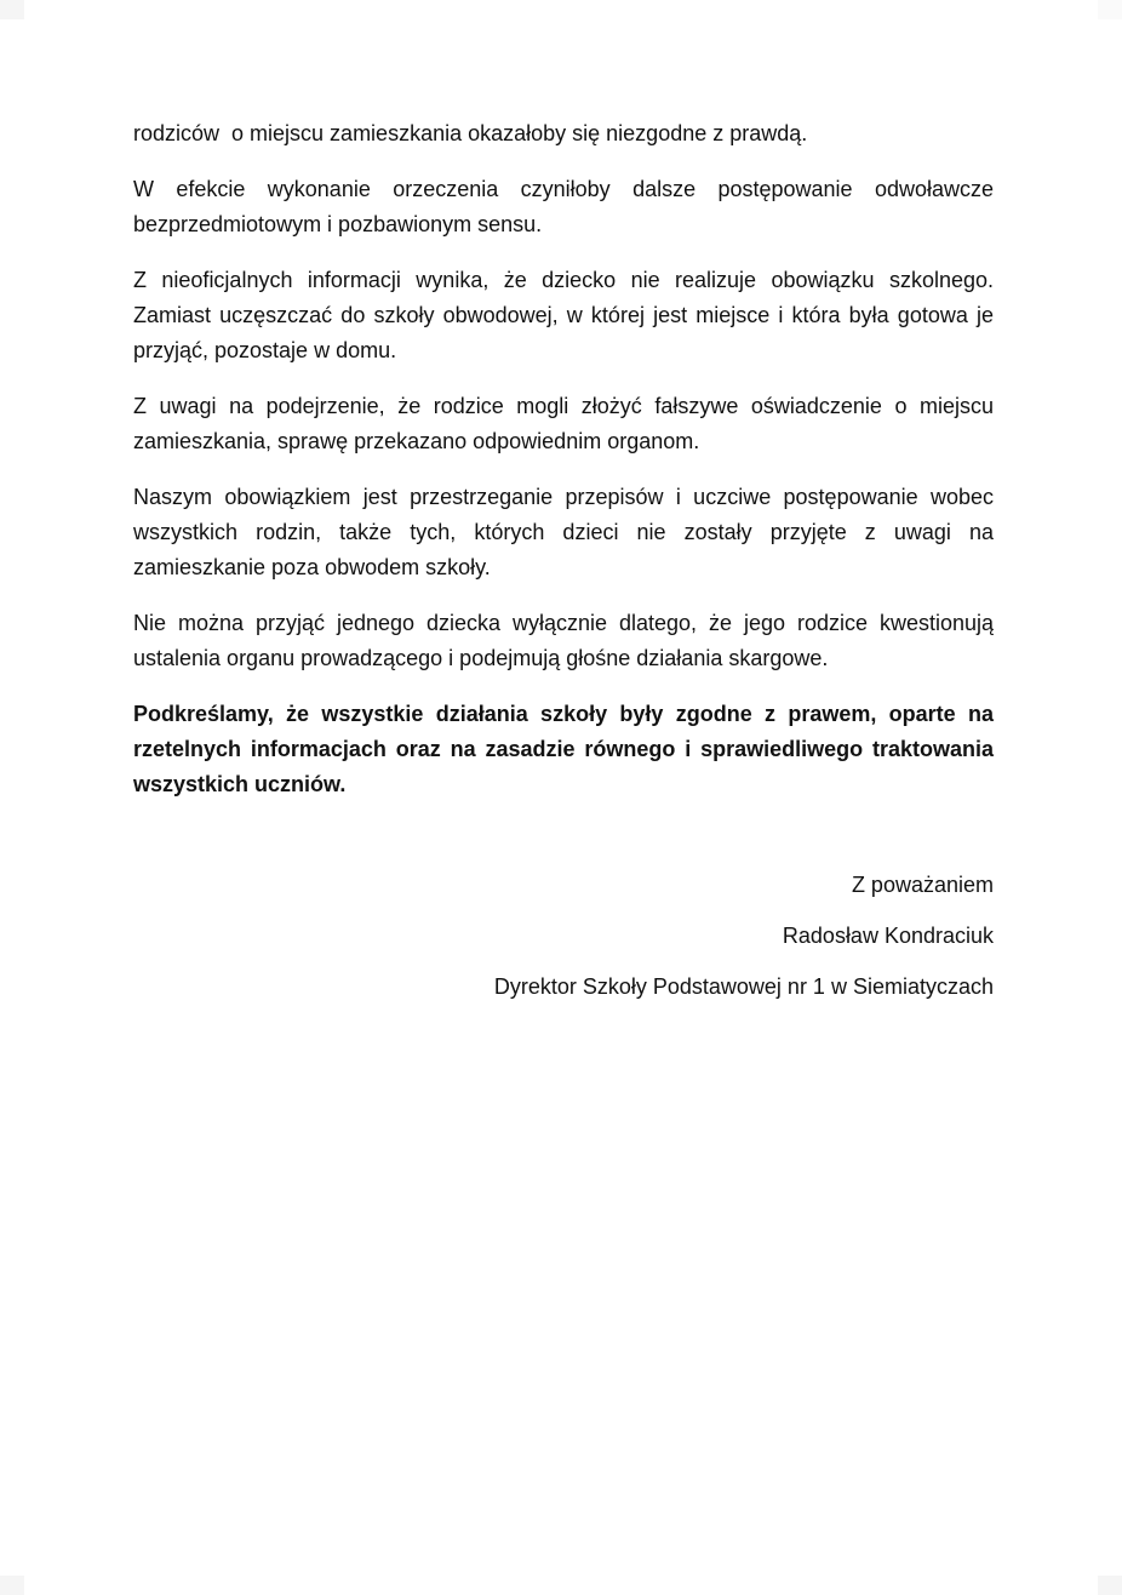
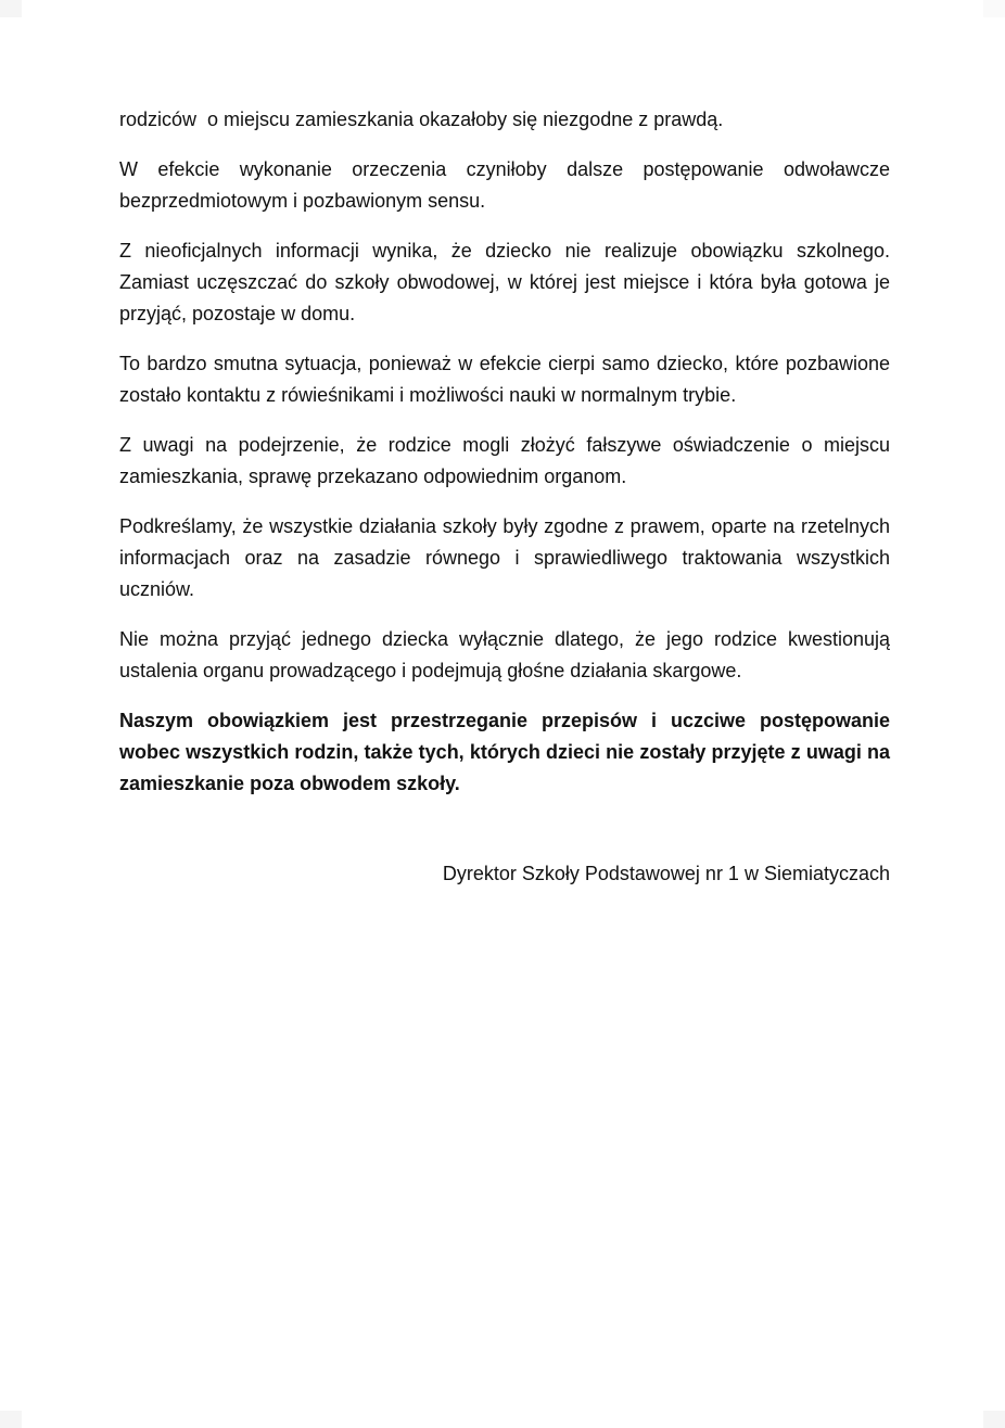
  rodziców o miejscu zamieszkania okazałoby się niezgodne z prawdą.
  W efekcie wykonanie orzeczenia czyniłoby dalsze postępowanie odwoławcze bezprzedmiotowym i pozbawionym sensu.
  Z nieoficjalnych informacji wynika, że dziecko nie realizuje obowiązku szkolnego. Zamiast uczęszczać do szkoły obwodowej, w której jest miejsce i która była gotowa je przyjąć, pozostaje w domu.
+ To bardzo smutna sytuacja, ponieważ w efekcie cierpi samo dziecko, które pozbawione zostało kontaktu z rówieśnikami i możliwości nauki w normalnym trybie.
  Z uwagi na podejrzenie, że rodzice mogli złożyć fałszywe oświadczenie o miejscu zamieszkania, sprawę przekazano odpowiednim organom.
- Naszym obowiązkiem jest przestrzeganie przepisów i uczciwe postępowanie wobec wszystkich rodzin, także tych, których dzieci nie zostały przyjęte z uwagi na zamieszkanie poza obwodem szkoły.
+ Podkreślamy, że wszystkie działania szkoły były zgodne z prawem, oparte na rzetelnych informacjach oraz na zasadzie równego i sprawiedliwego traktowania wszystkich uczniów.
  Nie można przyjąć jednego dziecka wyłącznie dlatego, że jego rodzice kwestionują ustalenia organu prowadzącego i podejmują głośne działania skargowe.
- Podkreślamy, że wszystkie działania szkoły były zgodne z prawem, oparte na rzetelnych informacjach oraz na zasadzie równego i sprawiedliwego traktowania wszystkich uczniów.
+ Naszym obowiązkiem jest przestrzeganie przepisów i uczciwe postępowanie wobec wszystkich rodzin, także tych, których dzieci nie zostały przyjęte z uwagi na zamieszkanie poza obwodem szkoły.
- Z poważaniem
- Radosław Kondraciuk
  Dyrektor Szkoły Podstawowej nr 1 w Siemiatyczach
